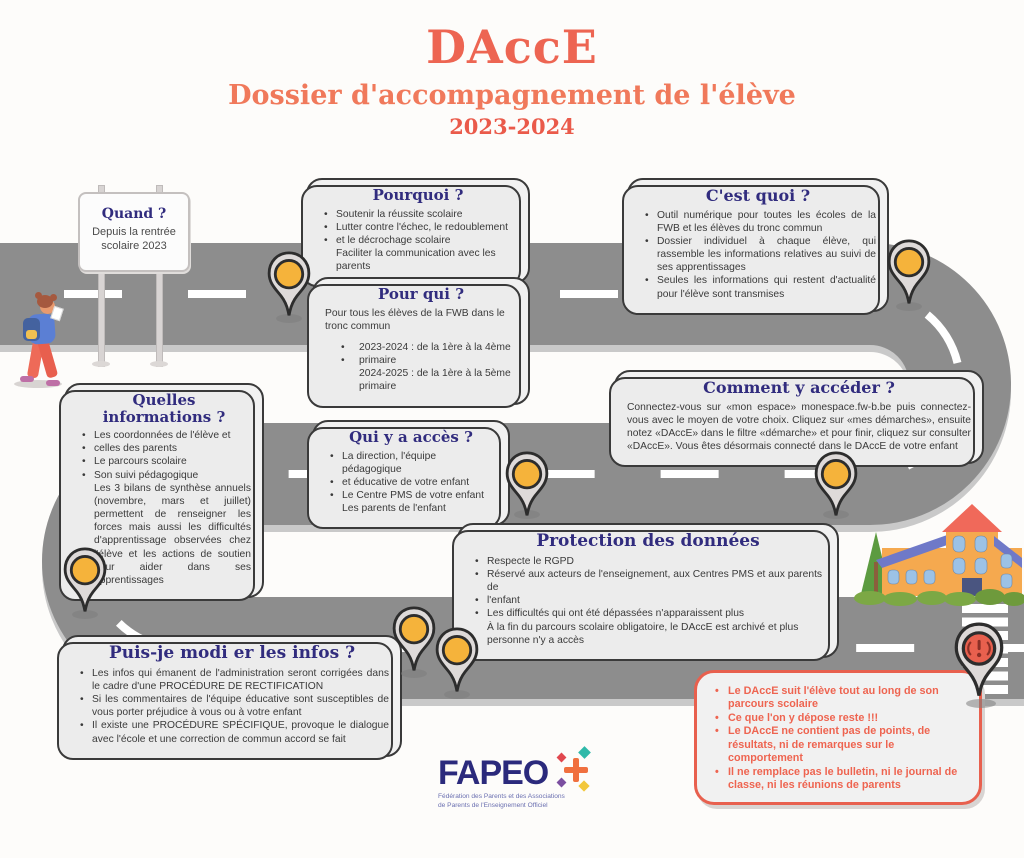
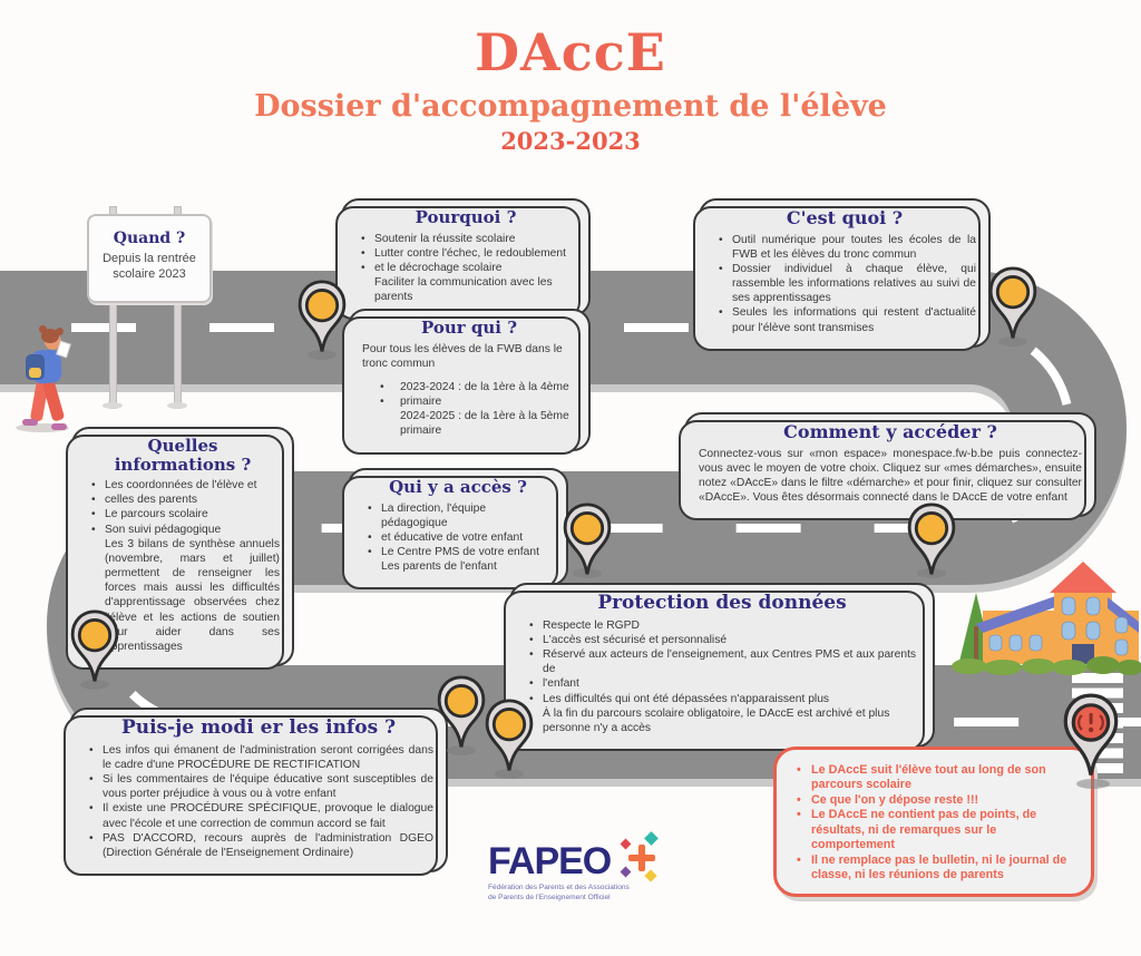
  DAccE
  Dossier d'accompagnement de l'élève
- 2023-2024
+ 2023-2023
  Quand ?
  Depuis la rentrée scolaire 2023
  Pourquoi ?
  Soutenir la réussite scolaire
  Lutter contre l'échec, le redoublement
  et le décrochage scolaire
  Faciliter la communication avec les parents
  Pour qui ?
  Pour tous les élèves de la FWB dans le tronc commun
  2023-2024 : de la 1ère à la 4ème
  primaire
  2024-2025 : de la 1ère à la 5ème
  primaire
  C'est quoi ?
  Outil numérique pour toutes les écoles de la FWB et les élèves du tronc commun
  Dossier individuel à chaque élève, qui rassemble les informations relatives au suivi de ses apprentissages
  Seules les informations qui restent d'actualité pour l'élève sont transmises
  Quelles informations ?
  Les coordonnées de l'élève et
  celles des parents
  Le parcours scolaire
  Son suivi pédagogique
  Les 3 bilans de synthèse annuels (novembre, mars et juillet) permettent de renseigner les forces mais aussi les difficultés d'apprentissage observées chez élève et les actions de soutien ur aider dans ses prentissages
  Comment y accéder ?
  Connectez-vous sur «mon espace» monespace.fw-b.be puis connectez-vous avec le moyen de votre choix. Cliquez sur «mes démarches», ensuite notez «DAccE» dans le filtre «démarche» et pour finir, cliquez sur consulter «DAccE». Vous êtes désormais connecté dans le DAccE de votre enfant
  Qui y a accès ?
  La direction, l'équipe pédagogique
  et éducative de votre enfant
  Le Centre PMS de votre enfant
  Les parents de l'enfant
  Protection des données
  Respecte le RGPD
+ L'accès est sécurisé et personnalisé
  Réservé aux acteurs de l'enseignement, aux Centres PMS et aux parents de
  l'enfant
  Les difficultés qui ont été dépassées n'apparaissent plus
  À la fin du parcours scolaire obligatoire, le DAccE est archivé et plus personne n'y a accès
  Puis-je modi er les infos ?
  Les infos qui émanent de l'administration seront corrigées dans le cadre d'une PROCÉDURE DE RECTIFICATION
  Si les commentaires de l'équipe éducative sont susceptibles de vous porter préjudice à vous ou à votre enfant
  Il existe une PROCÉDURE SPÉCIFIQUE, provoque le dialogue avec l'école et une correction de commun accord se fait
+ PAS D'ACCORD, recours auprès de l'administration DGEO (Direction Générale de l'Enseignement Ordinaire)
  Le DAccE suit l'élève tout au long de son parcours scolaire
  Ce que l'on y dépose reste !!!
  Le DAccE ne contient pas de points, de résultats, ni de remarques sur le comportement
  Il ne remplace pas le bulletin, ni le journal de classe, ni les réunions de parents
  FAPEO
